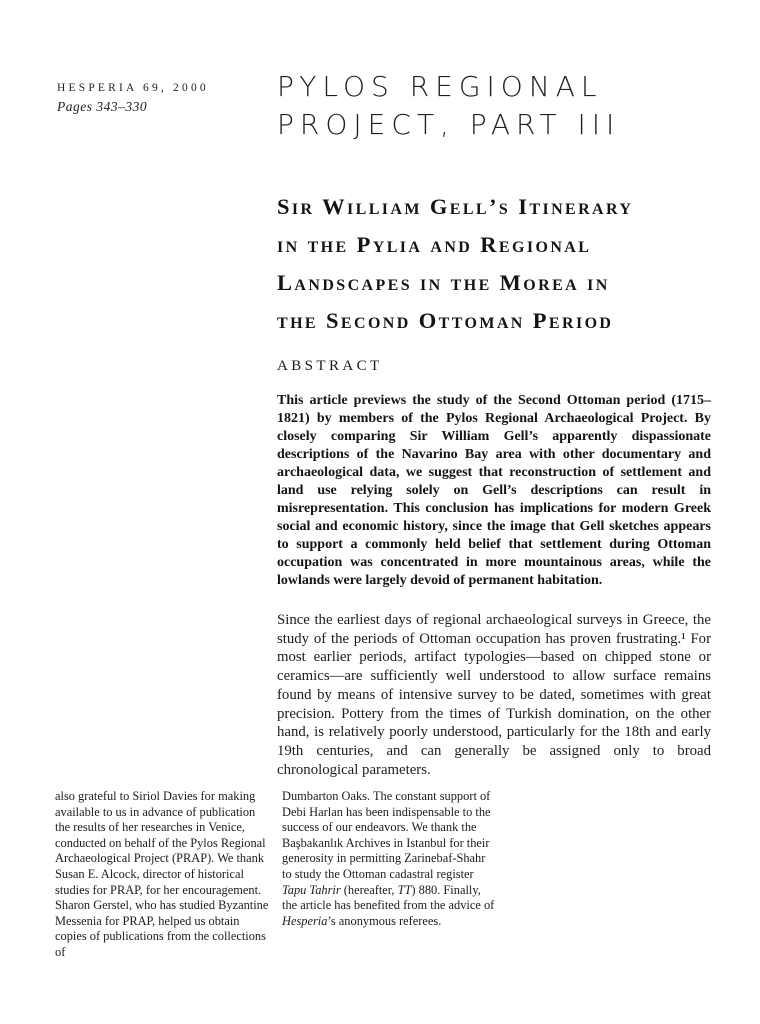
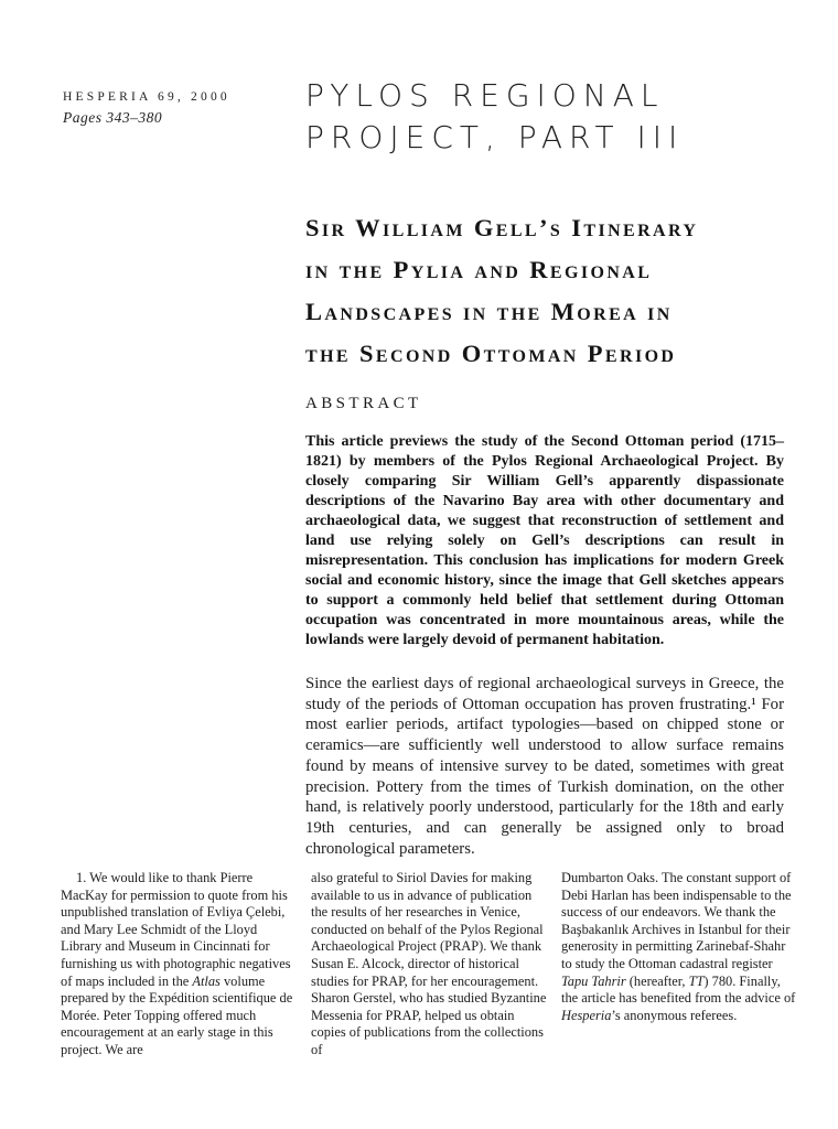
  HESPERIA 69, 2000
- Pages 343–330
+ Pages 343–380
  PYLOS REGIONAL
  PROJECT, PART III
  Sir William Gell’s Itinerary
  in the Pylia and Regional
  Landscapes in the Morea in
  the Second Ottoman Period
  ABSTRACT
  This article previews the study of the Second Ottoman period (1715–1821) by members of the Pylos Regional Archaeological Project. By closely comparing Sir William Gell’s apparently dispassionate descriptions of the Navarino Bay area with other documentary and archaeological data, we suggest that reconstruction of settlement and land use relying solely on Gell’s descriptions can result in misrepresentation. This conclusion has implications for modern Greek social and economic history, since the image that Gell sketches appears to support a commonly held belief that settlement during Ottoman occupation was concentrated in more mountainous areas, while the lowlands were largely devoid of permanent habitation.
  Since the earliest days of regional archaeological surveys in Greece, the study of the periods of Ottoman occupation has proven frustrating.¹ For most earlier periods, artifact typologies—based on chipped stone or ceramics—are sufficiently well understood to allow surface remains found by means of intensive survey to be dated, sometimes with great precision. Pottery from the times of Turkish domination, on the other hand, is relatively poorly understood, particularly for the 18th and early 19th centuries, and can generally be assigned only to broad chronological parameters.
+ 1. We would like to thank Pierre MacKay for permission to quote from his unpublished translation of Evliya Çelebi, and Mary Lee Schmidt of the Lloyd Library and Museum in Cincinnati for furnishing us with photographic negatives of maps included in the Atlas volume prepared by the Expédition scientifique de Morée. Peter Topping offered much encouragement at an early stage in this project. We are
  also grateful to Siriol Davies for making available to us in advance of publication the results of her researches in Venice, conducted on behalf of the Pylos Regional Archaeological Project (PRAP). We thank Susan E. Alcock, director of historical studies for PRAP, for her encouragement. Sharon Gerstel, who has studied Byzantine Messenia for PRAP, helped us obtain copies of publications from the collections of
- Dumbarton Oaks. The constant support of Debi Harlan has been indispensable to the success of our endeavors. We thank the Başbakanlık Archives in Istanbul for their generosity in permitting Zarinebaf-Shahr to study the Ottoman cadastral register Tapu Tahrir (hereafter, TT) 880. Finally, the article has benefited from the advice of Hesperia’s anonymous referees.
+ Dumbarton Oaks. The constant support of Debi Harlan has been indispensable to the success of our endeavors. We thank the Başbakanlık Archives in Istanbul for their generosity in permitting Zarinebaf-Shahr to study the Ottoman cadastral register Tapu Tahrir (hereafter, TT) 780. Finally, the article has benefited from the advice of Hesperia’s anonymous referees.
